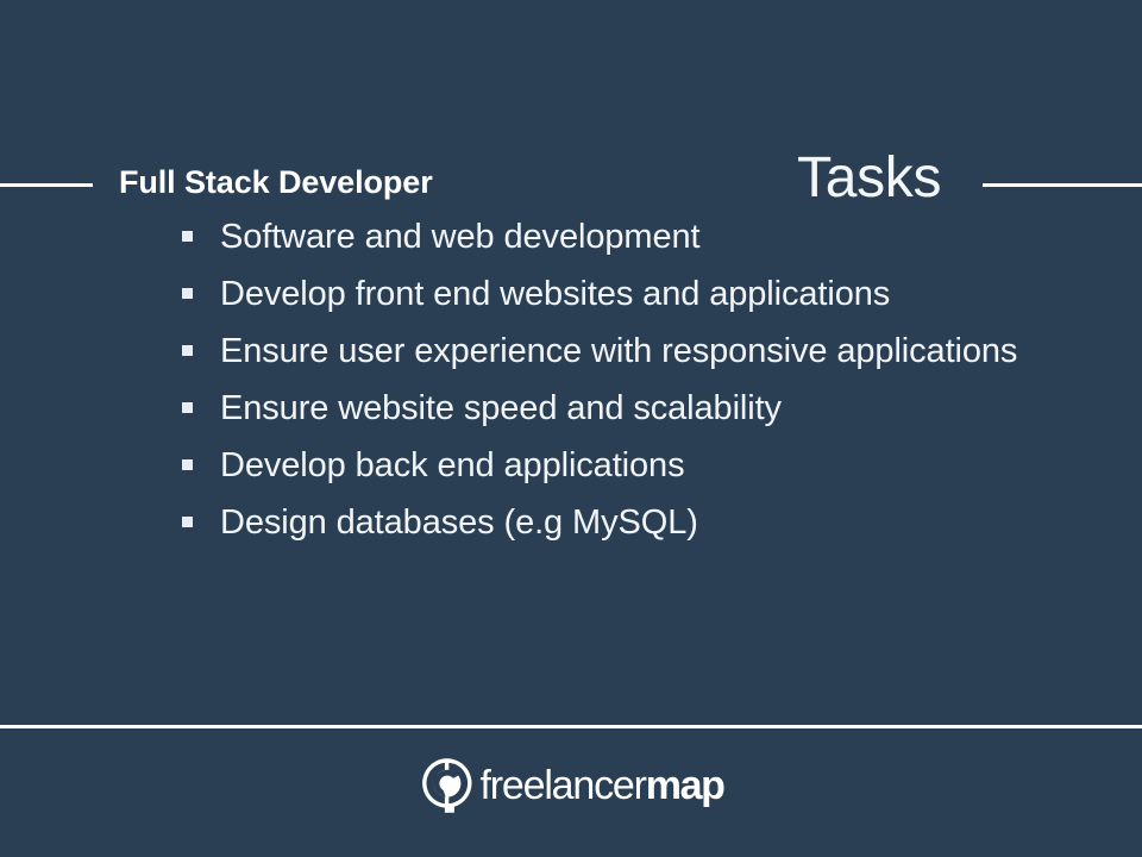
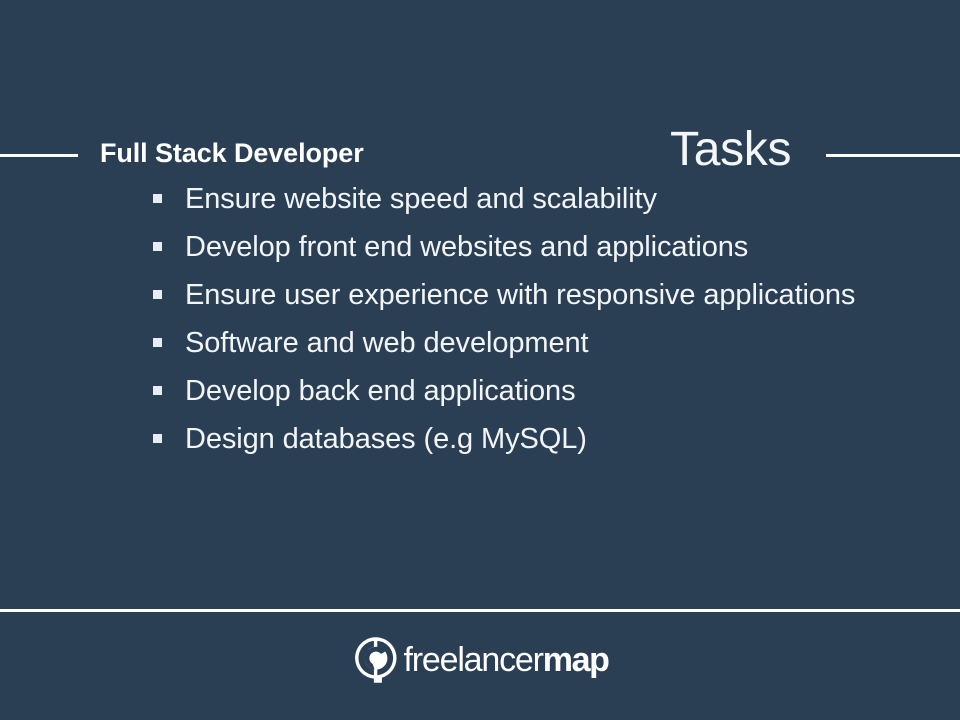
  Full Stack Developer
  Tasks
- Software and web development
+ Ensure website speed and scalability
  Develop front end websites and applications
  Ensure user experience with responsive applications
- Ensure website speed and scalability
+ Software and web development
  Develop back end applications
  Design databases (e.g MySQL)
  freelancermap
